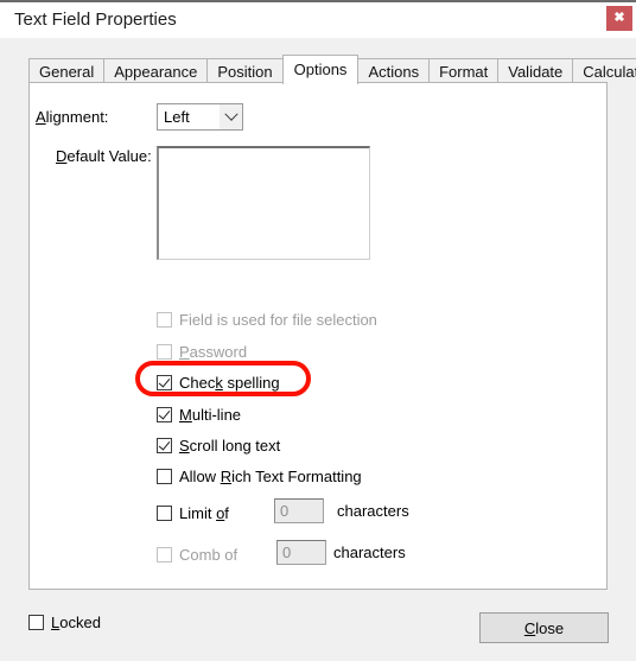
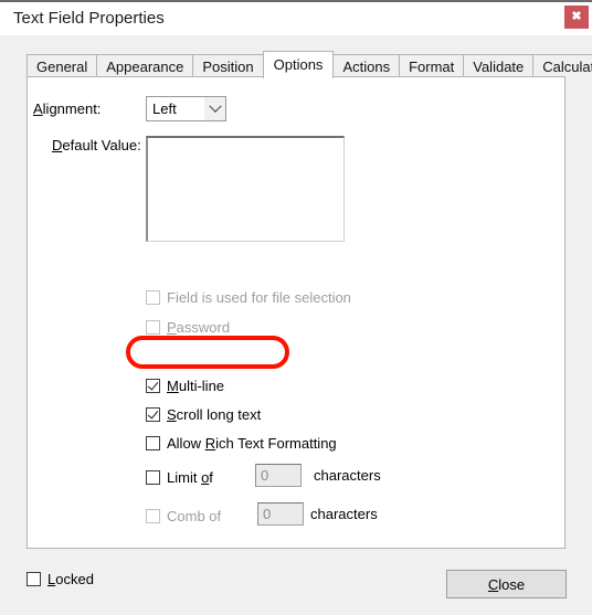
  Text Field Properties
  ✖
  General
  Appearance
  Position
  Options
  Actions
  Format
  Validate
  Calcula
  Alignment:
  Left
  Default Value:
  Field is used for file selection
  Password
- Check spelling
  Multi-line
  Scroll long text
  Allow Rich Text Formatting
  Limit of
  0
  characters
  Comb of
  0
  characters
  Locked
  Close
